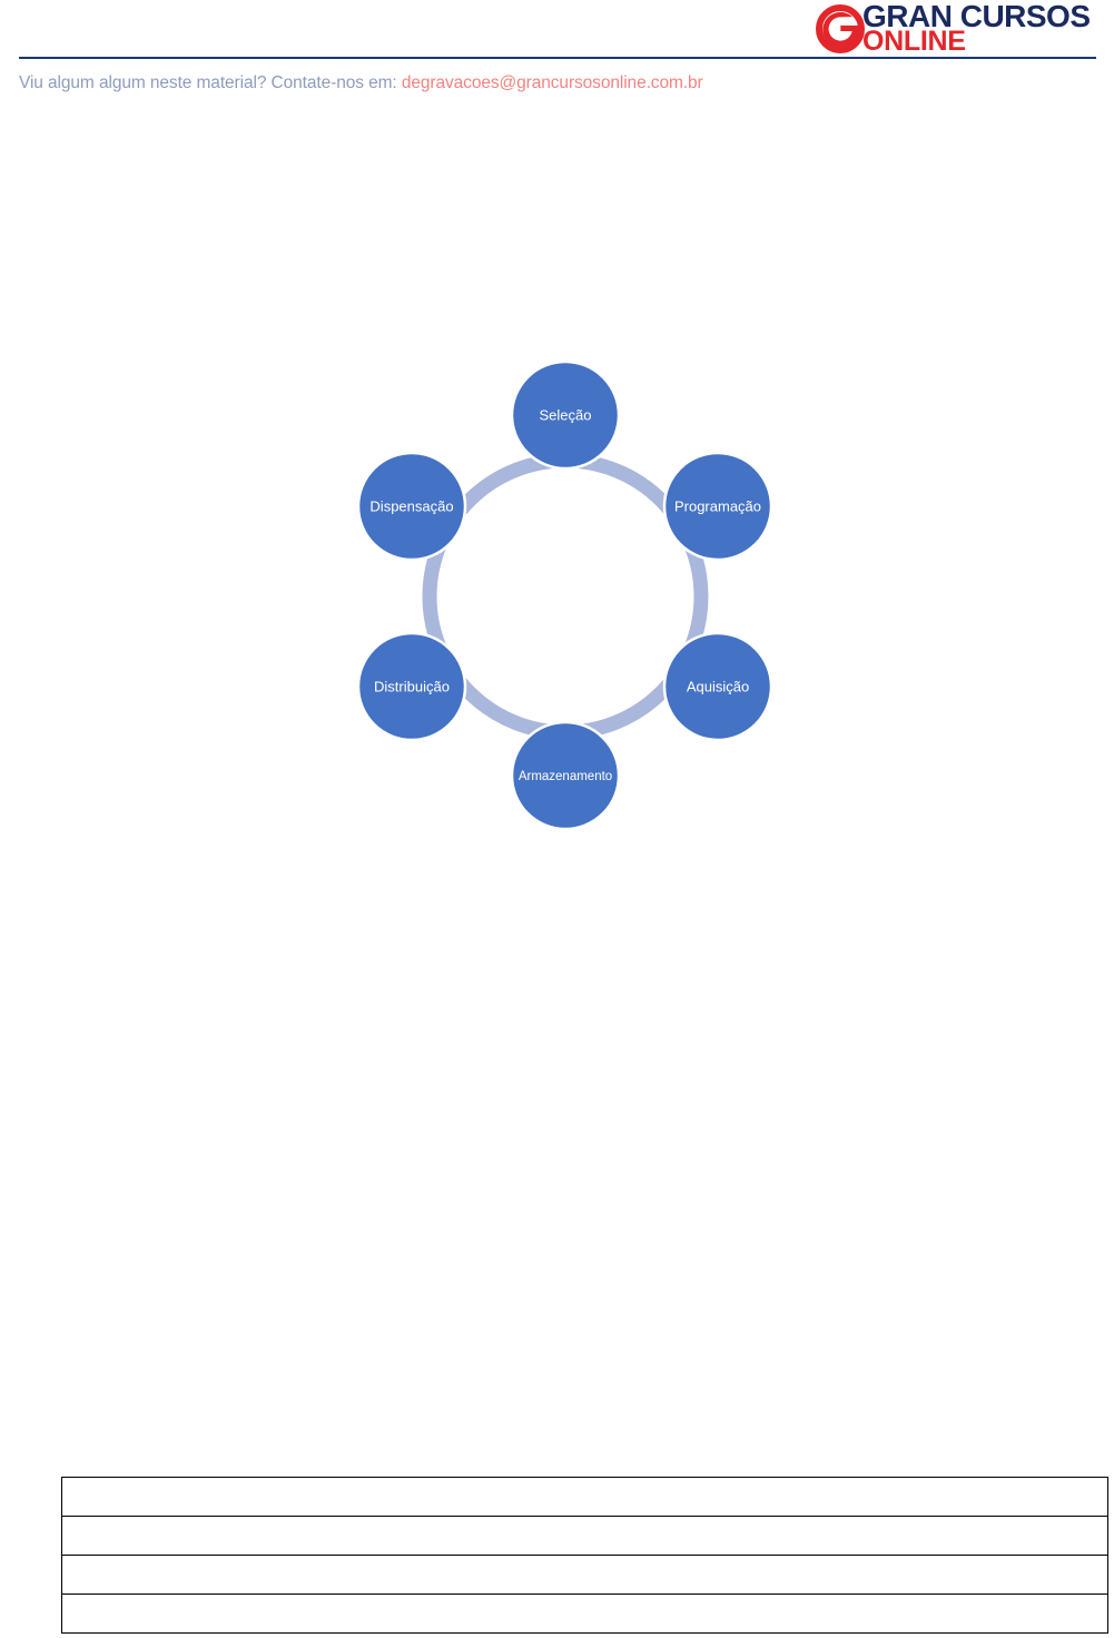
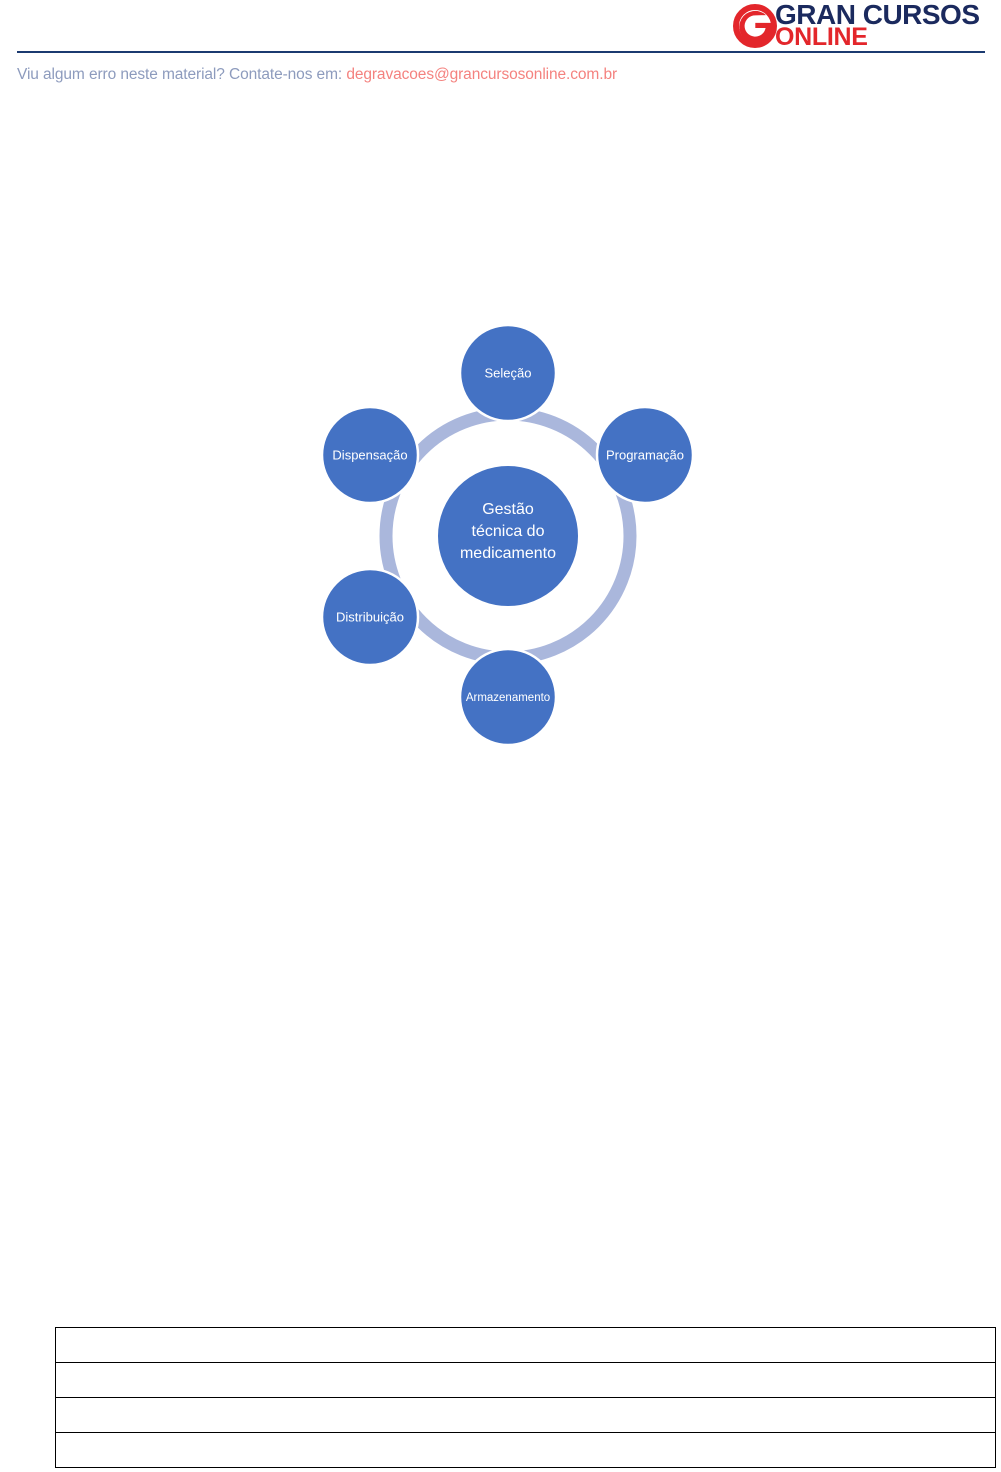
  GRAN CURSOS
  ONLINE
- Viu algum algum neste material? Contate-nos em: degravacoes@grancursosonline.com.br
+ Viu algum erro neste material? Contate-nos em: degravacoes@grancursosonline.com.br
+ Gestão
+ técnica do
+ medicamento
  Seleção
  Programação
- Aquisição
  Armazenamento
  Distribuição
  Dispensação
